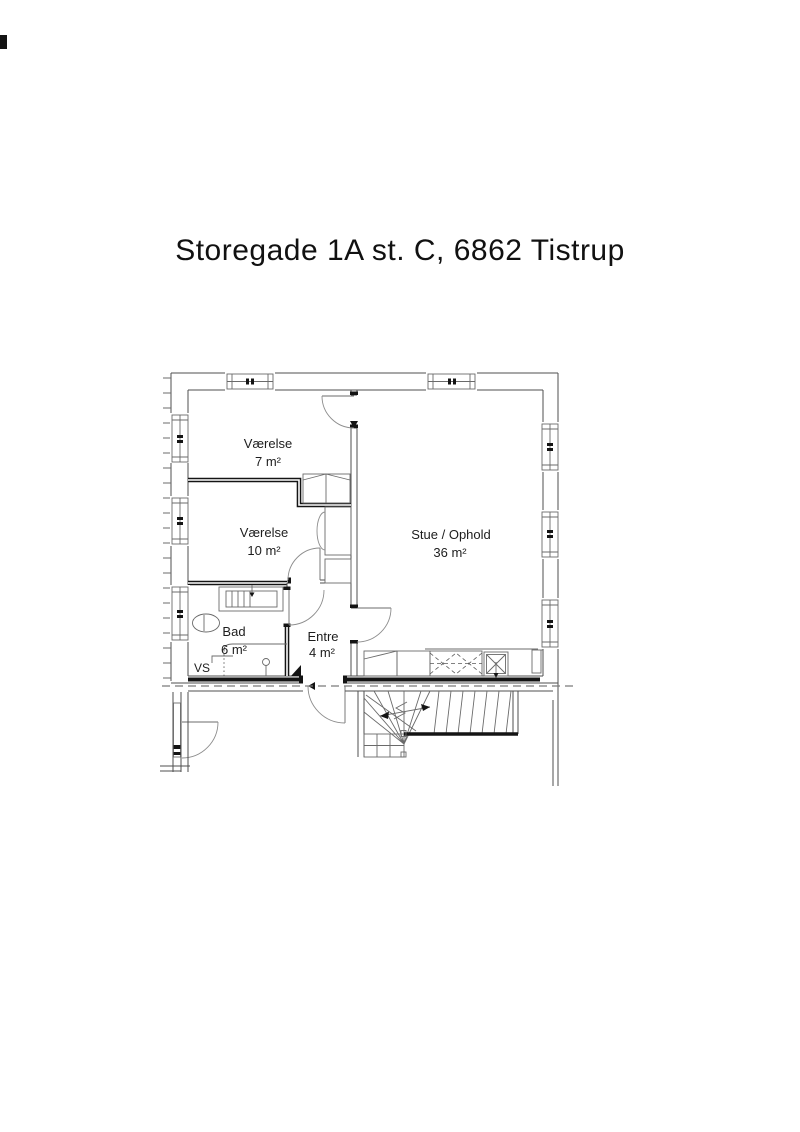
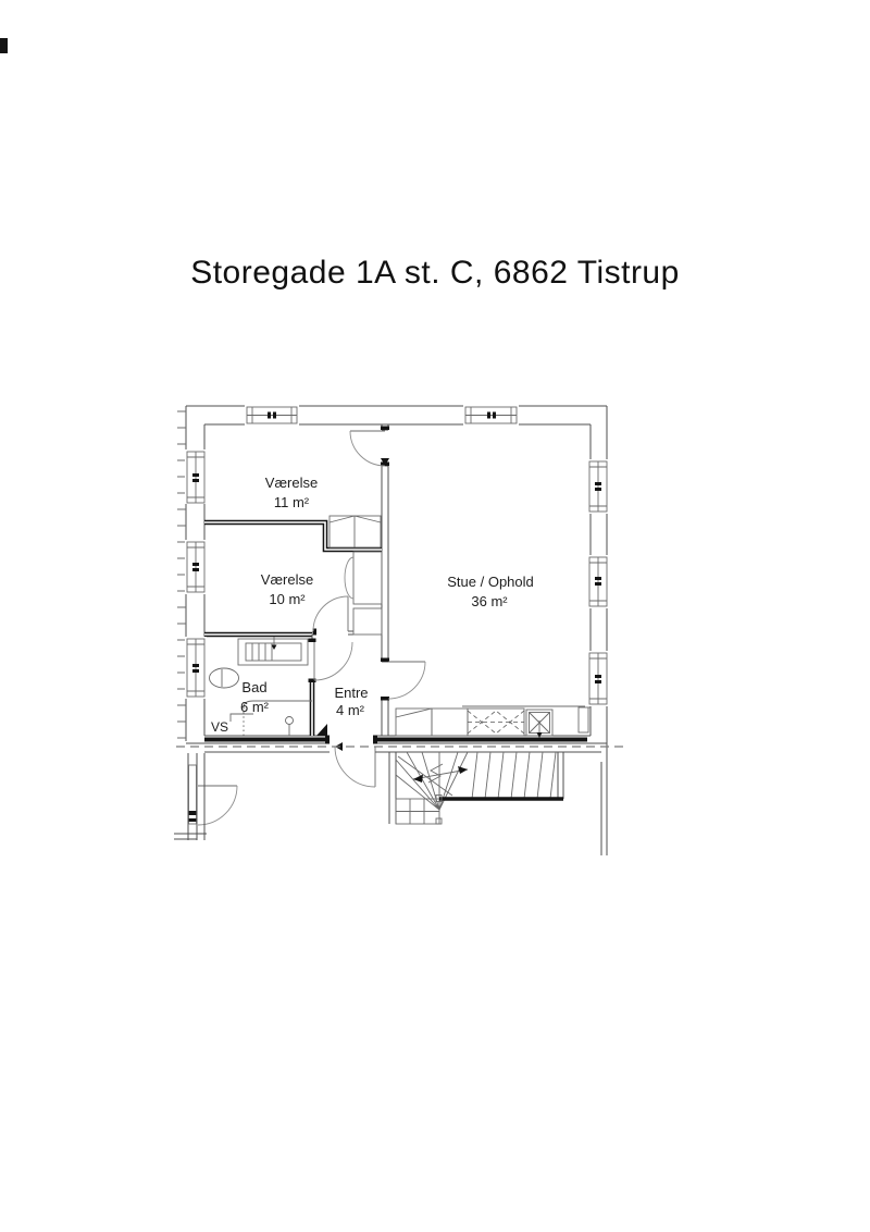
  Storegade 1A st. C, 6862 Tistrup
  Værelse
- 7 m²
+ 11 m²
  Værelse
  10 m²
  Stue / Ophold
  36 m²
  Bad
  6 m²
  Entre
  4 m²
  VS
